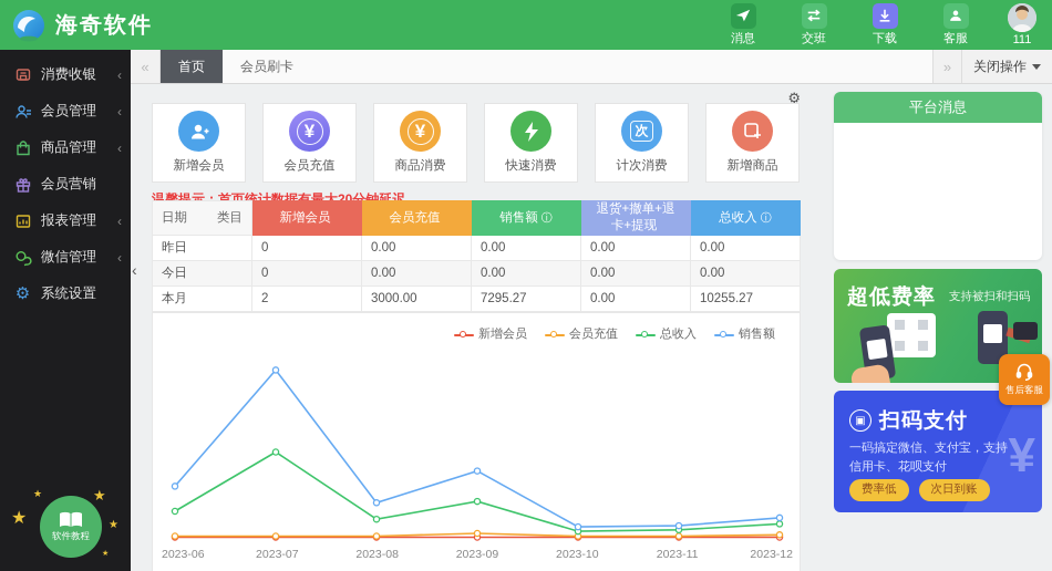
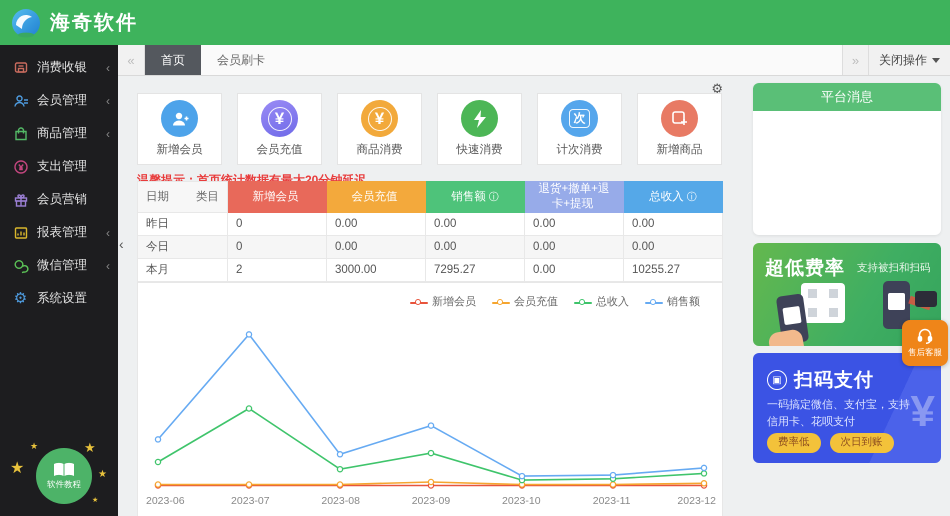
  海奇软件
- 消息
- 交班
- 下载
- 客服
- 111
  «
  首页
  会员刷卡
  »
  关闭操作
  消费收银
  ‹
  会员管理
  ‹
  商品管理
  ‹
+ 支出管理
  会员营销
  报表管理
  ‹
  微信管理
  ‹
  ⚙
  系统设置
  ★
  ★
  ★
  ★
  软件教程
  ‹
  ⚙
  新增会员
  ¥
  会员充值
  ¥
  商品消费
  快速消费
  次
  计次消费
  新增商品
  温馨提示：首页统计数据有最大20分钟延迟
  日期 类目	新增会员	会员充值	销售额 ⓘ	退货+撤单+退卡+提现	总收入 ⓘ
  昨日	0	0.00	0.00	0.00	0.00
  今日	0	0.00	0.00	0.00	0.00
  本月	2	3000.00	7295.27	0.00	10255.27
  新增会员
  会员充值
  总收入
  销售额
  2023-06
  2023-07
  2023-08
  2023-09
  2023-10
  2023-11
  2023-12
  平台消息
  超低费率
  支持被扫和扫码
  ▣
  扫码支付
  一码搞定微信、支付宝，支持信用卡、花呗支付
  费率低
  次日到账
  ¥
  售后客服
